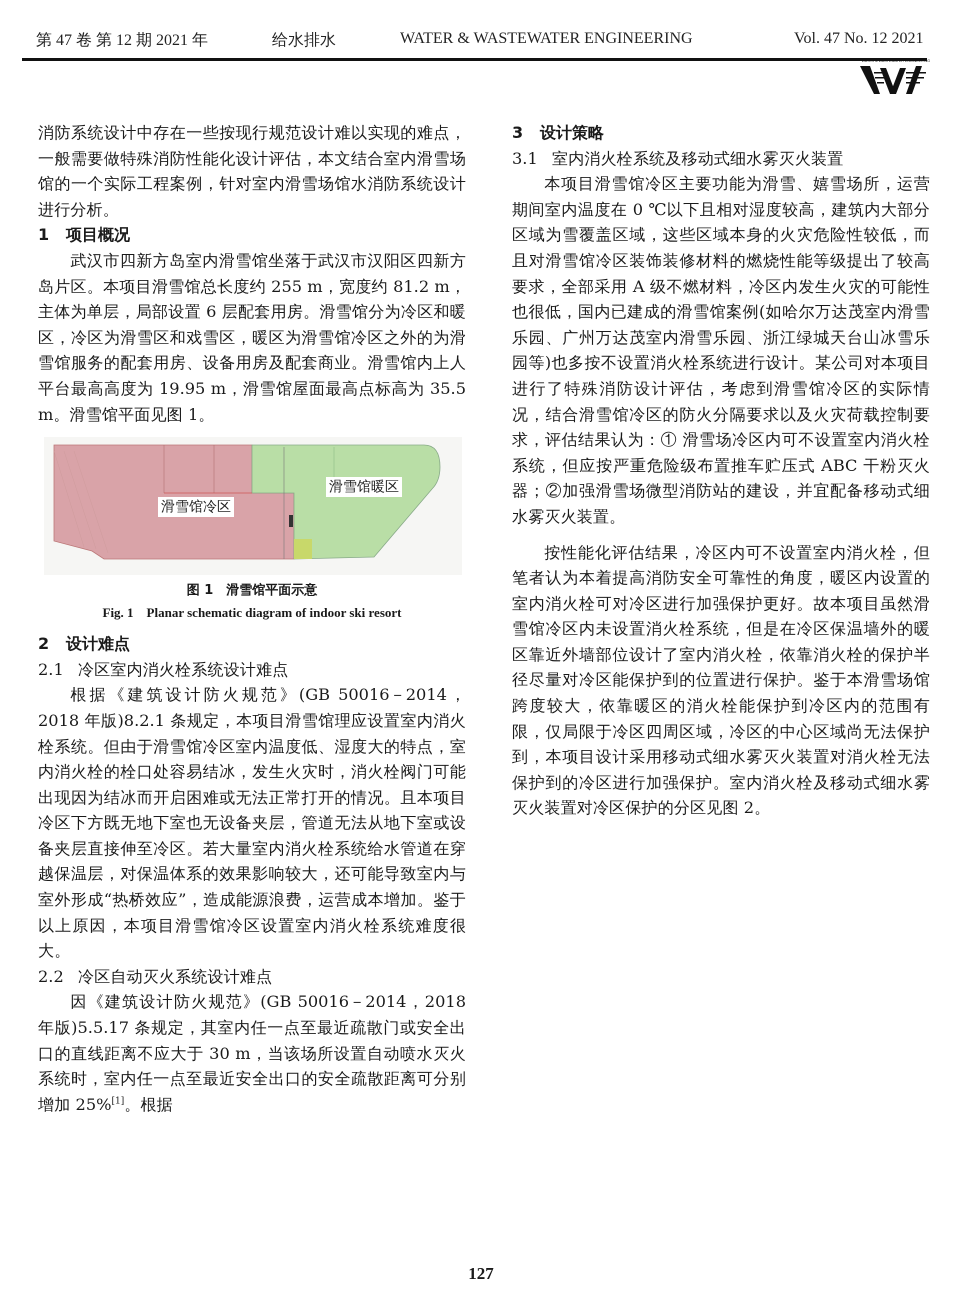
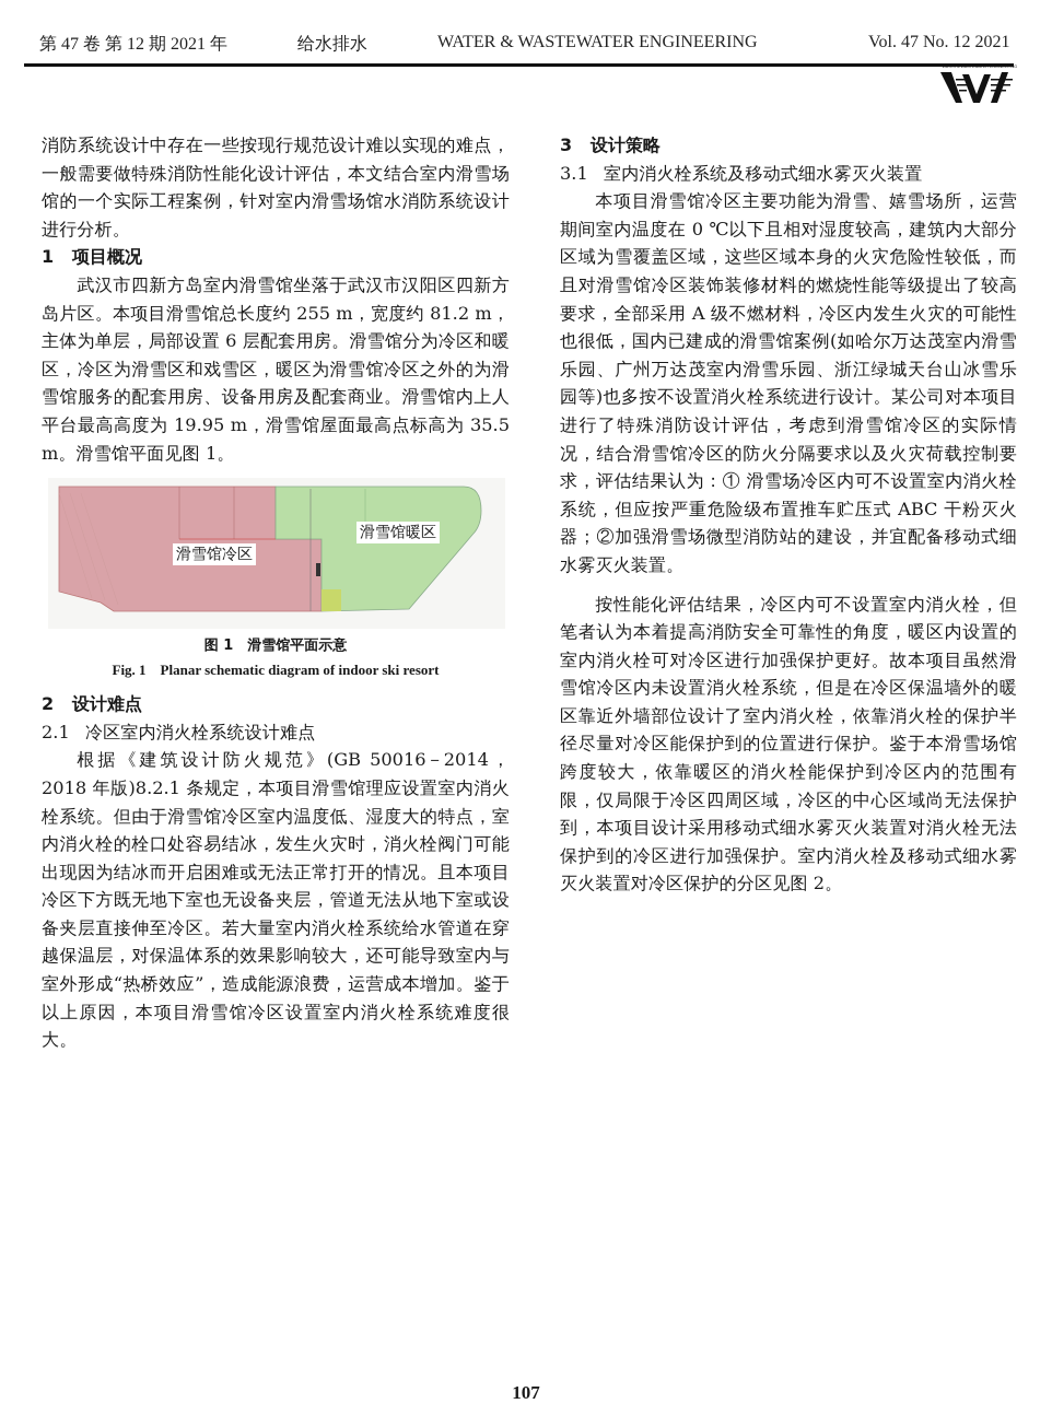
  第 47 卷 第 12 期 2021 年
  给水排水
  WATER & WASTEWATER ENGINEERING
  Vol. 47 No. 12 2021
  消防系统设计中存在一些按现行规范设计难以实现的难点，一般需要做特殊消防性能化设计评估，本文结合室内滑雪场馆的一个实际工程案例，针对室内滑雪场馆水消防系统设计进行分析。
  1 项目概况
  武汉市四新方岛室内滑雪馆坐落于武汉市汉阳区四新方岛片区。本项目滑雪馆总长度约 255 m，宽度约 81.2 m，主体为单层，局部设置 6 层配套用房。滑雪馆分为冷区和暖区，冷区为滑雪区和戏雪区，暖区为滑雪馆冷区之外的为滑雪馆服务的配套用房、设备用房及配套商业。滑雪馆内上人平台最高高度为 19.95 m，滑雪馆屋面最高点标高为 35.5 m。滑雪馆平面见图 1。
  滑雪馆冷区
  滑雪馆暖区
  图 1 滑雪馆平面示意
  Fig. 1 Planar schematic diagram of indoor ski resort
  2 设计难点
  2.1 冷区室内消火栓系统设计难点
  根据《建筑设计防火规范》(GB 50016－2014，2018 年版)8.2.1 条规定，本项目滑雪馆理应设置室内消火栓系统。但由于滑雪馆冷区室内温度低、湿度大的特点，室内消火栓的栓口处容易结冰，发生火灾时，消火栓阀门可能出现因为结冰而开启困难或无法正常打开的情况。且本项目冷区下方既无地下室也无设备夹层，管道无法从地下室或设备夹层直接伸至冷区。若大量室内消火栓系统给水管道在穿越保温层，对保温体系的效果影响较大，还可能导致室内与室外形成“热桥效应”，造成能源浪费，运营成本增加。鉴于以上原因，本项目滑雪馆冷区设置室内消火栓系统难度很大。
- 2.2 冷区自动灭火系统设计难点
- 因《建筑设计防火规范》(GB 50016－2014，2018 年版)5.5.17 条规定，其室内任一点至最近疏散门或安全出口的直线距离不应大于 30 m，当该场所设置自动喷水灭火系统时，室内任一点至最近安全出口的安全疏散距离可分别增加 25%[1]。根据
  3 设计策略
  3.1 室内消火栓系统及移动式细水雾灭火装置
  本项目滑雪馆冷区主要功能为滑雪、嬉雪场所，运营期间室内温度在 0 ℃以下且相对湿度较高，建筑内大部分区域为雪覆盖区域，这些区域本身的火灾危险性较低，而且对滑雪馆冷区装饰装修材料的燃烧性能等级提出了较高要求，全部采用 A 级不燃材料，冷区内发生火灾的可能性也很低，国内已建成的滑雪馆案例(如哈尔万达茂室内滑雪乐园、广州万达茂室内滑雪乐园、浙江绿城天台山冰雪乐园等)也多按不设置消火栓系统进行设计。某公司对本项目进行了特殊消防设计评估，考虑到滑雪馆冷区的实际情况，结合滑雪馆冷区的防火分隔要求以及火灾荷载控制要求，评估结果认为：① 滑雪场冷区内可不设置室内消火栓系统，但应按严重危险级布置推车贮压式 ABC 干粉灭火器；②加强滑雪场微型消防站的建设，并宜配备移动式细水雾灭火装置。
  按性能化评估结果，冷区内可不设置室内消火栓，但笔者认为本着提高消防安全可靠性的角度，暖区内设置的室内消火栓可对冷区进行加强保护更好。故本项目虽然滑雪馆冷区内未设置消火栓系统，但是在冷区保温墙外的暖区靠近外墙部位设计了室内消火栓，依靠消火栓的保护半径尽量对冷区能保护到的位置进行保护。鉴于本滑雪场馆跨度较大，依靠暖区的消火栓能保护到冷区内的范围有限，仅局限于冷区四周区域，冷区的中心区域尚无法保护到，本项目设计采用移动式细水雾灭火装置对消火栓无法保护到的冷区进行加强保护。室内消火栓及移动式细水雾灭火装置对冷区保护的分区见图 2。
- 127
+ 107
